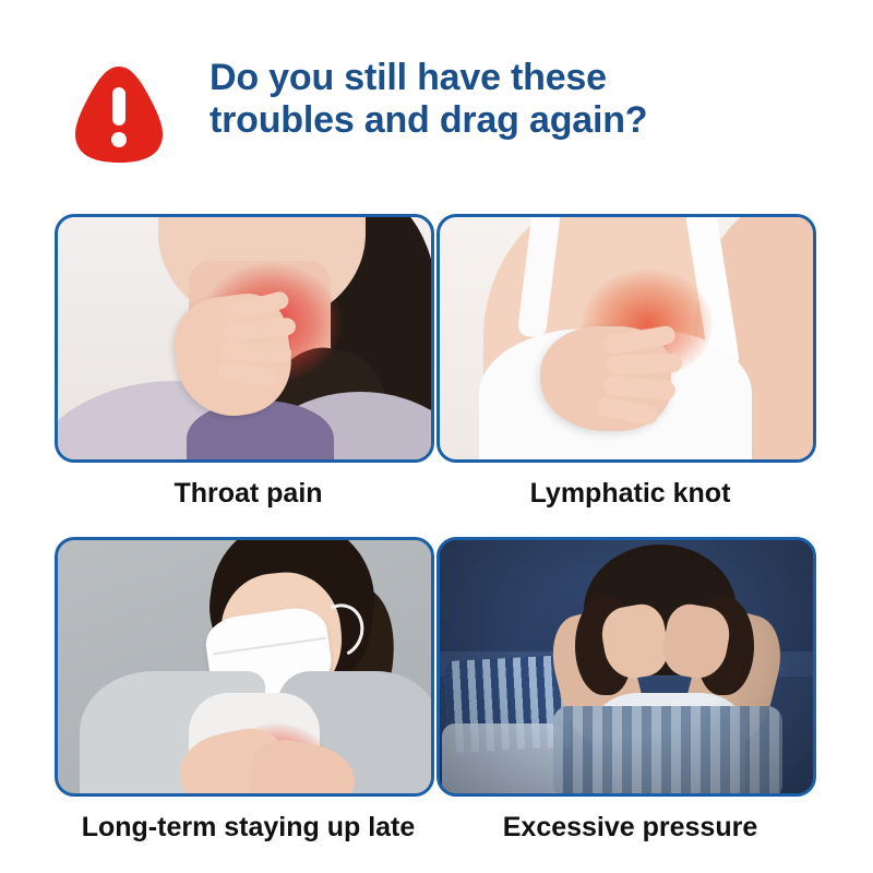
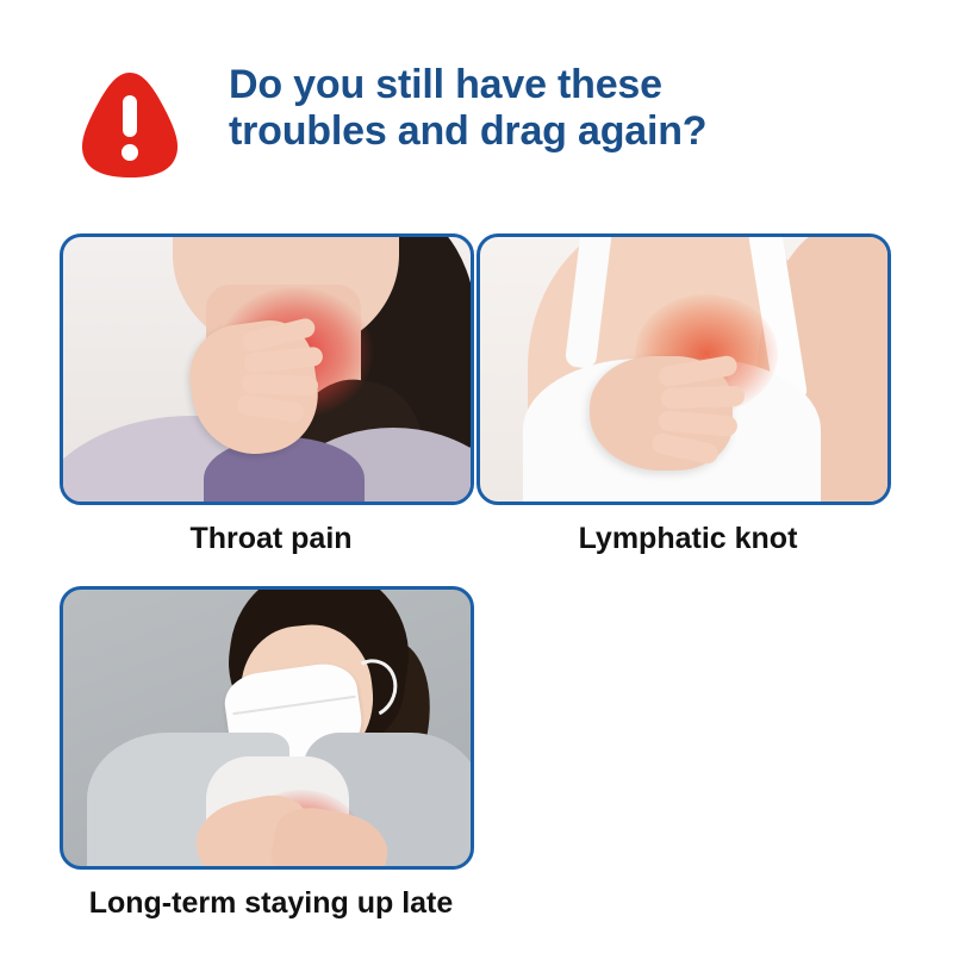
  Do you still have these
  troubles and drag again?
  Throat pain
  Lymphatic knot
  Long-term staying up late
- Excessive pressure
